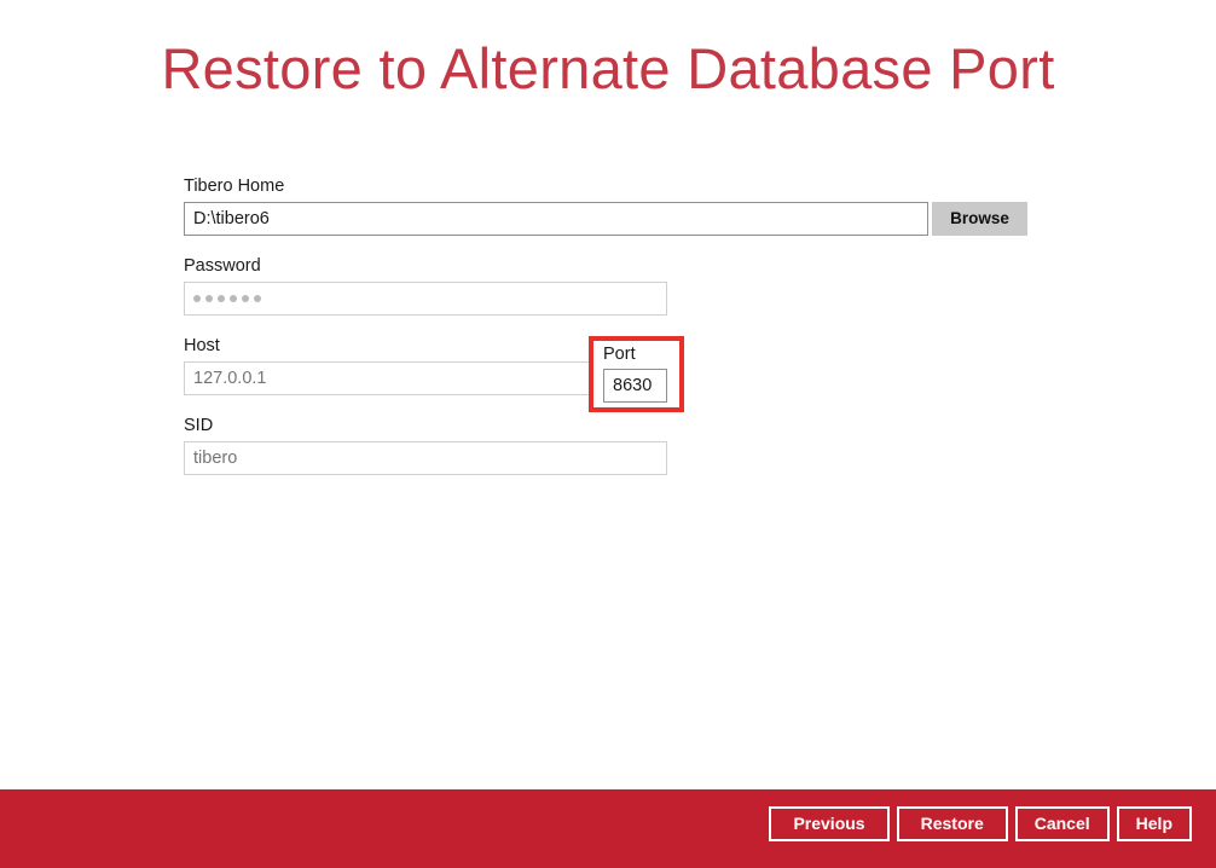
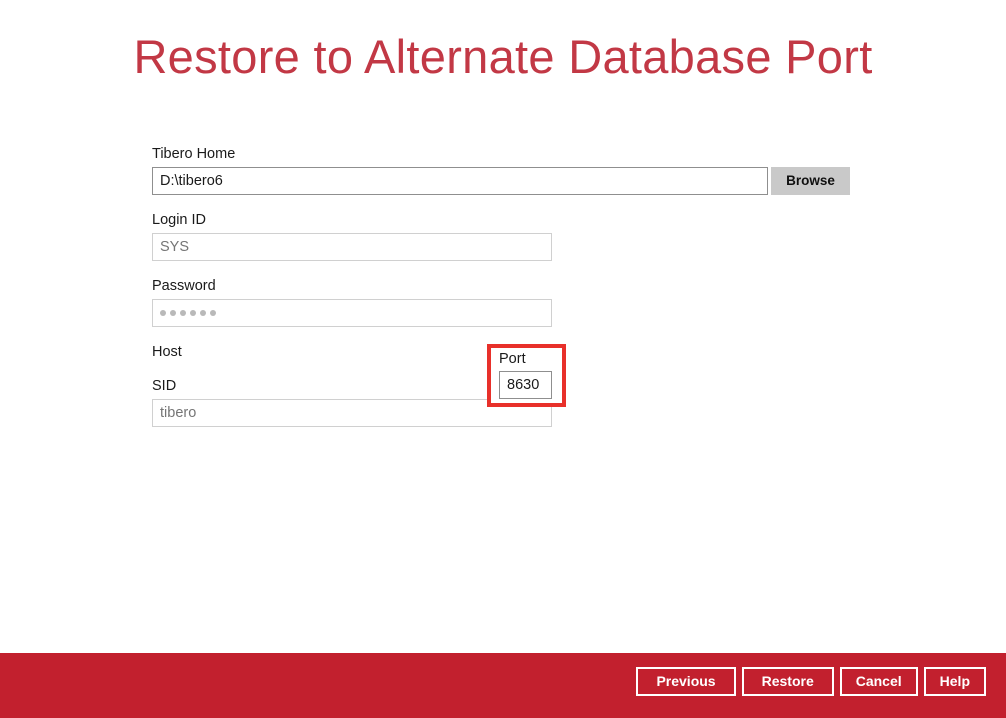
  Restore to Alternate Database Port
  Tibero Home
  D:\tibero6
  Browse
+ Login ID
+ SYS
  Password
  Host
- 127.0.0.1
  Port
  8630
  SID
  tibero
  Previous
  Restore
  Cancel
  Help
